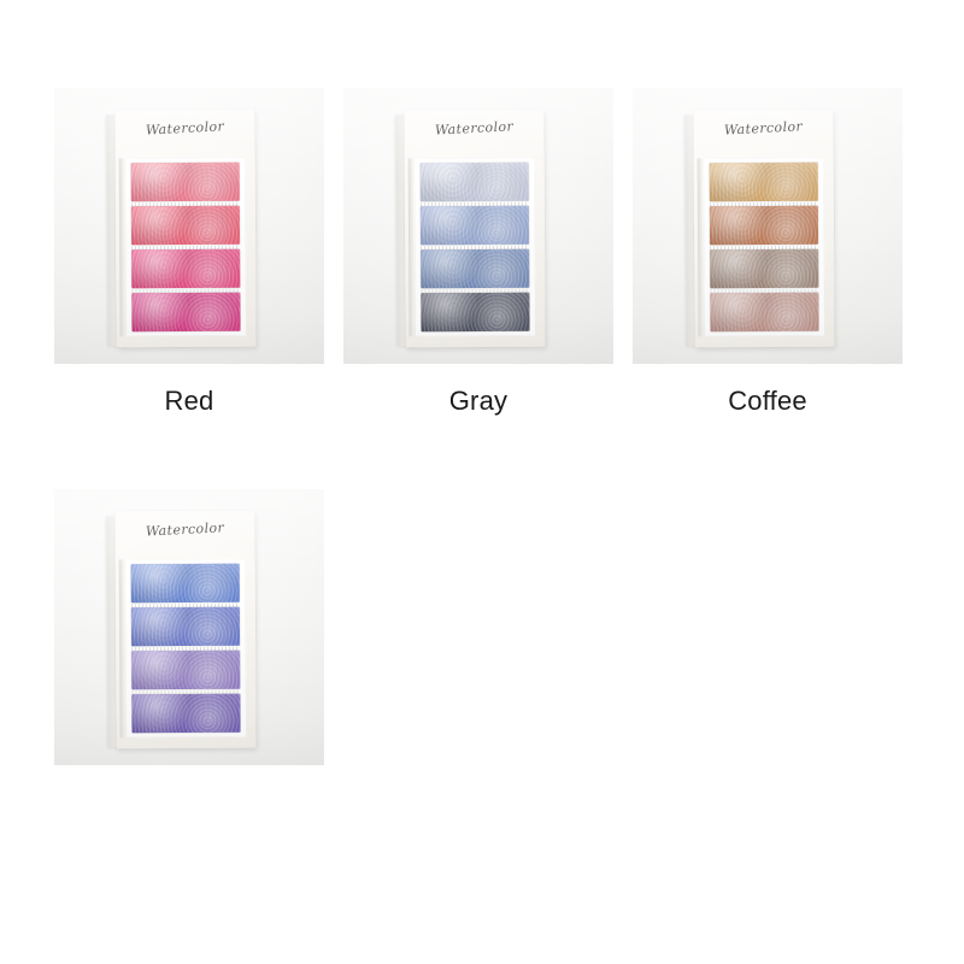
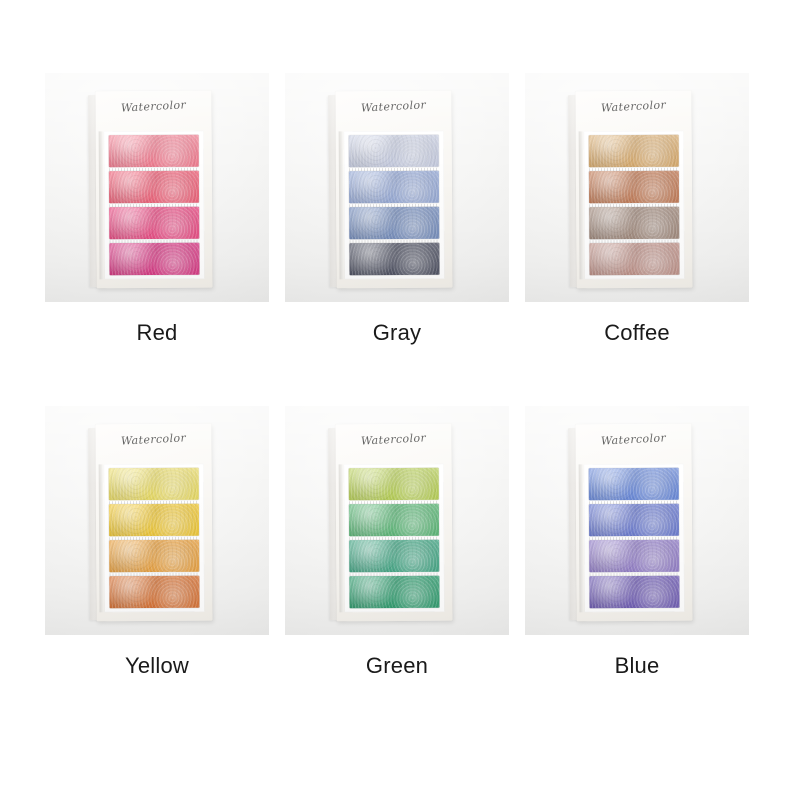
  Red
  Gray
  Coffee
+ Yellow
+ Green
+ Blue
